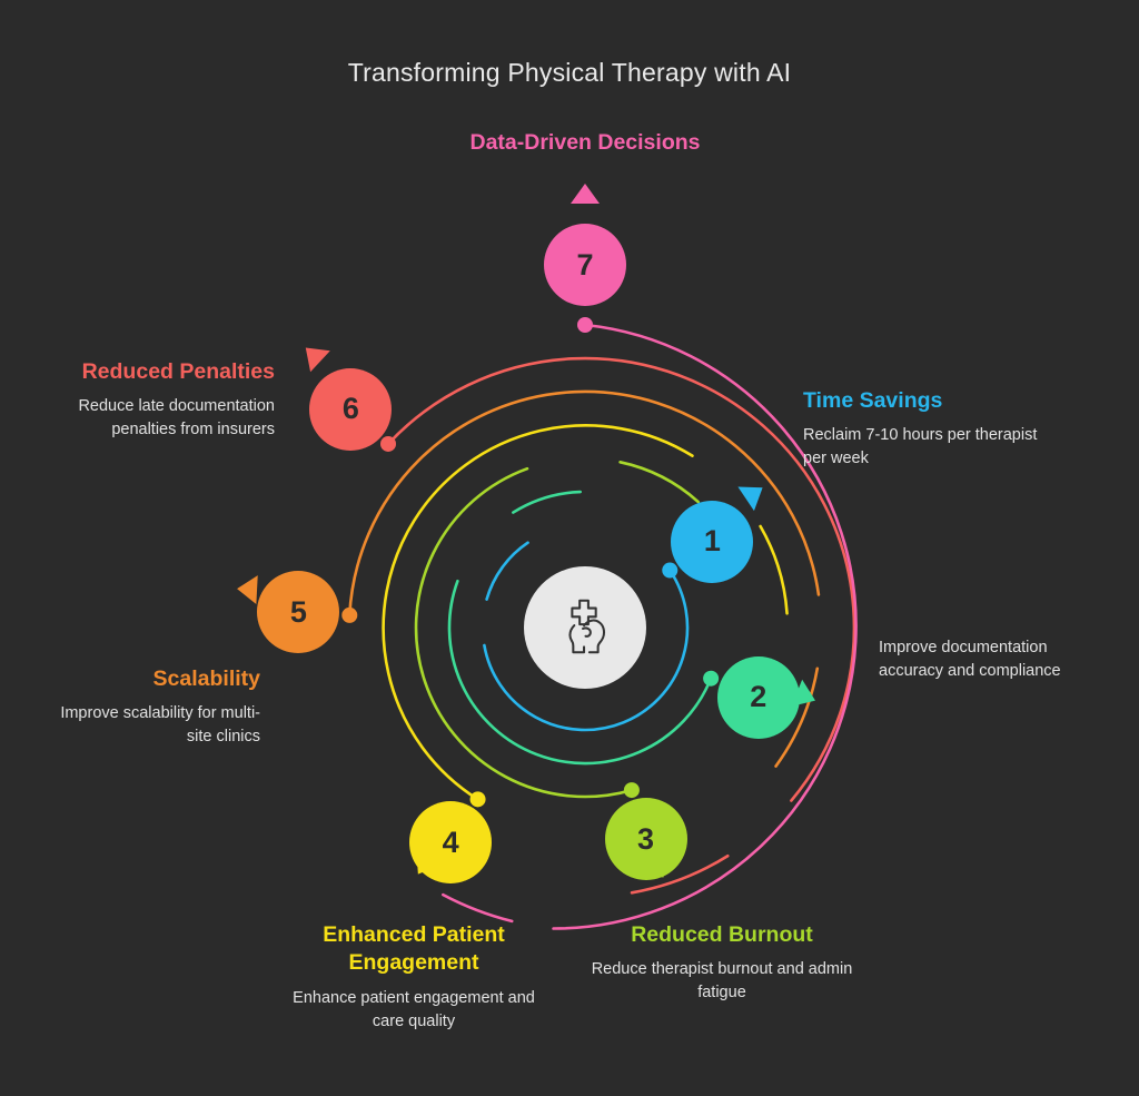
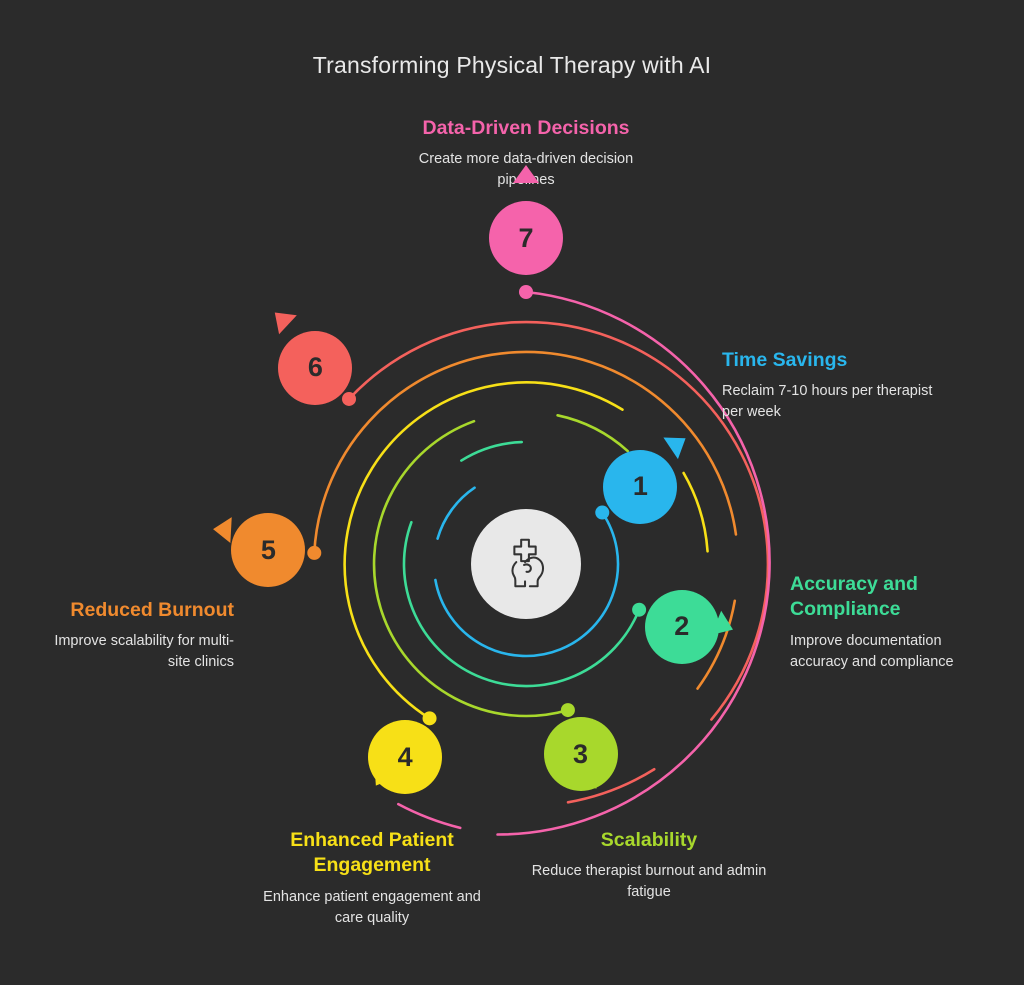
  Transforming Physical Therapy with AI
  1
  2
  3
  4
  5
  6
  7
  Time Savings
  Reclaim 7-10 hours per therapist per week
+ Accuracy and Compliance
  Improve documentation accuracy and compliance
- Reduced Burnout
+ Scalability
  Reduce therapist burnout and admin fatigue
  Enhanced Patient Engagement
  Enhance patient engagement and care quality
- Scalability
+ Reduced Burnout
  Improve scalability for multi-site clinics
- Reduced Penalties
- Reduce late documentation penalties from insurers
  Data-Driven Decisions
+ Create more data-driven decision pipelines
